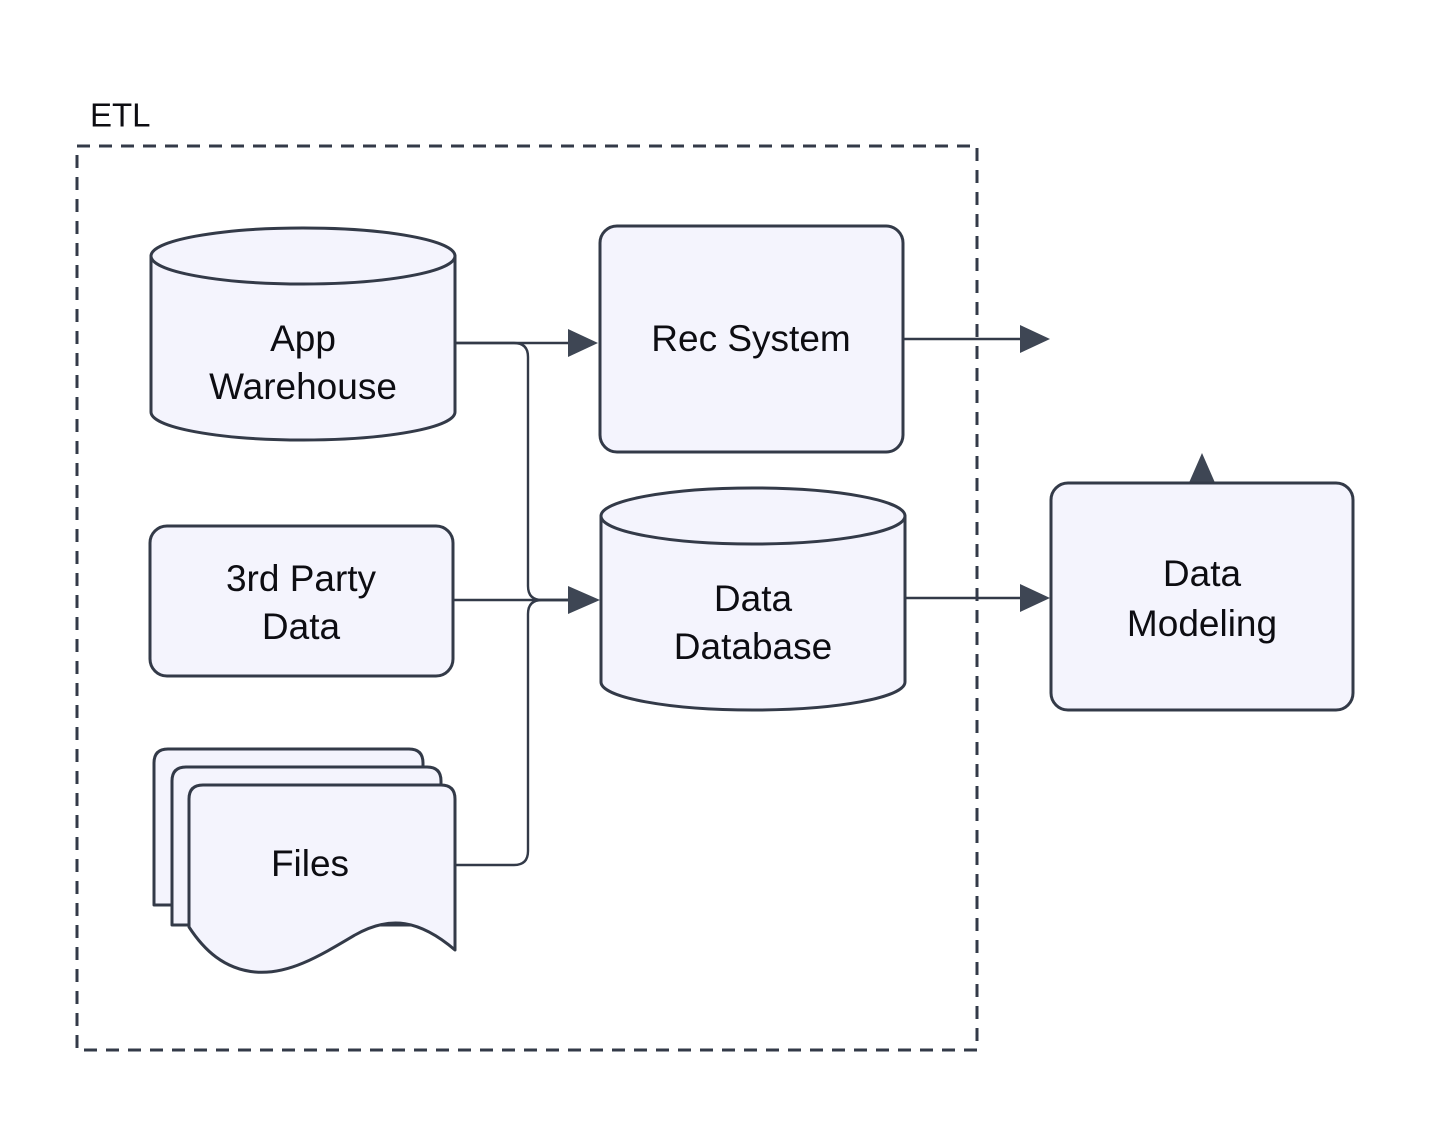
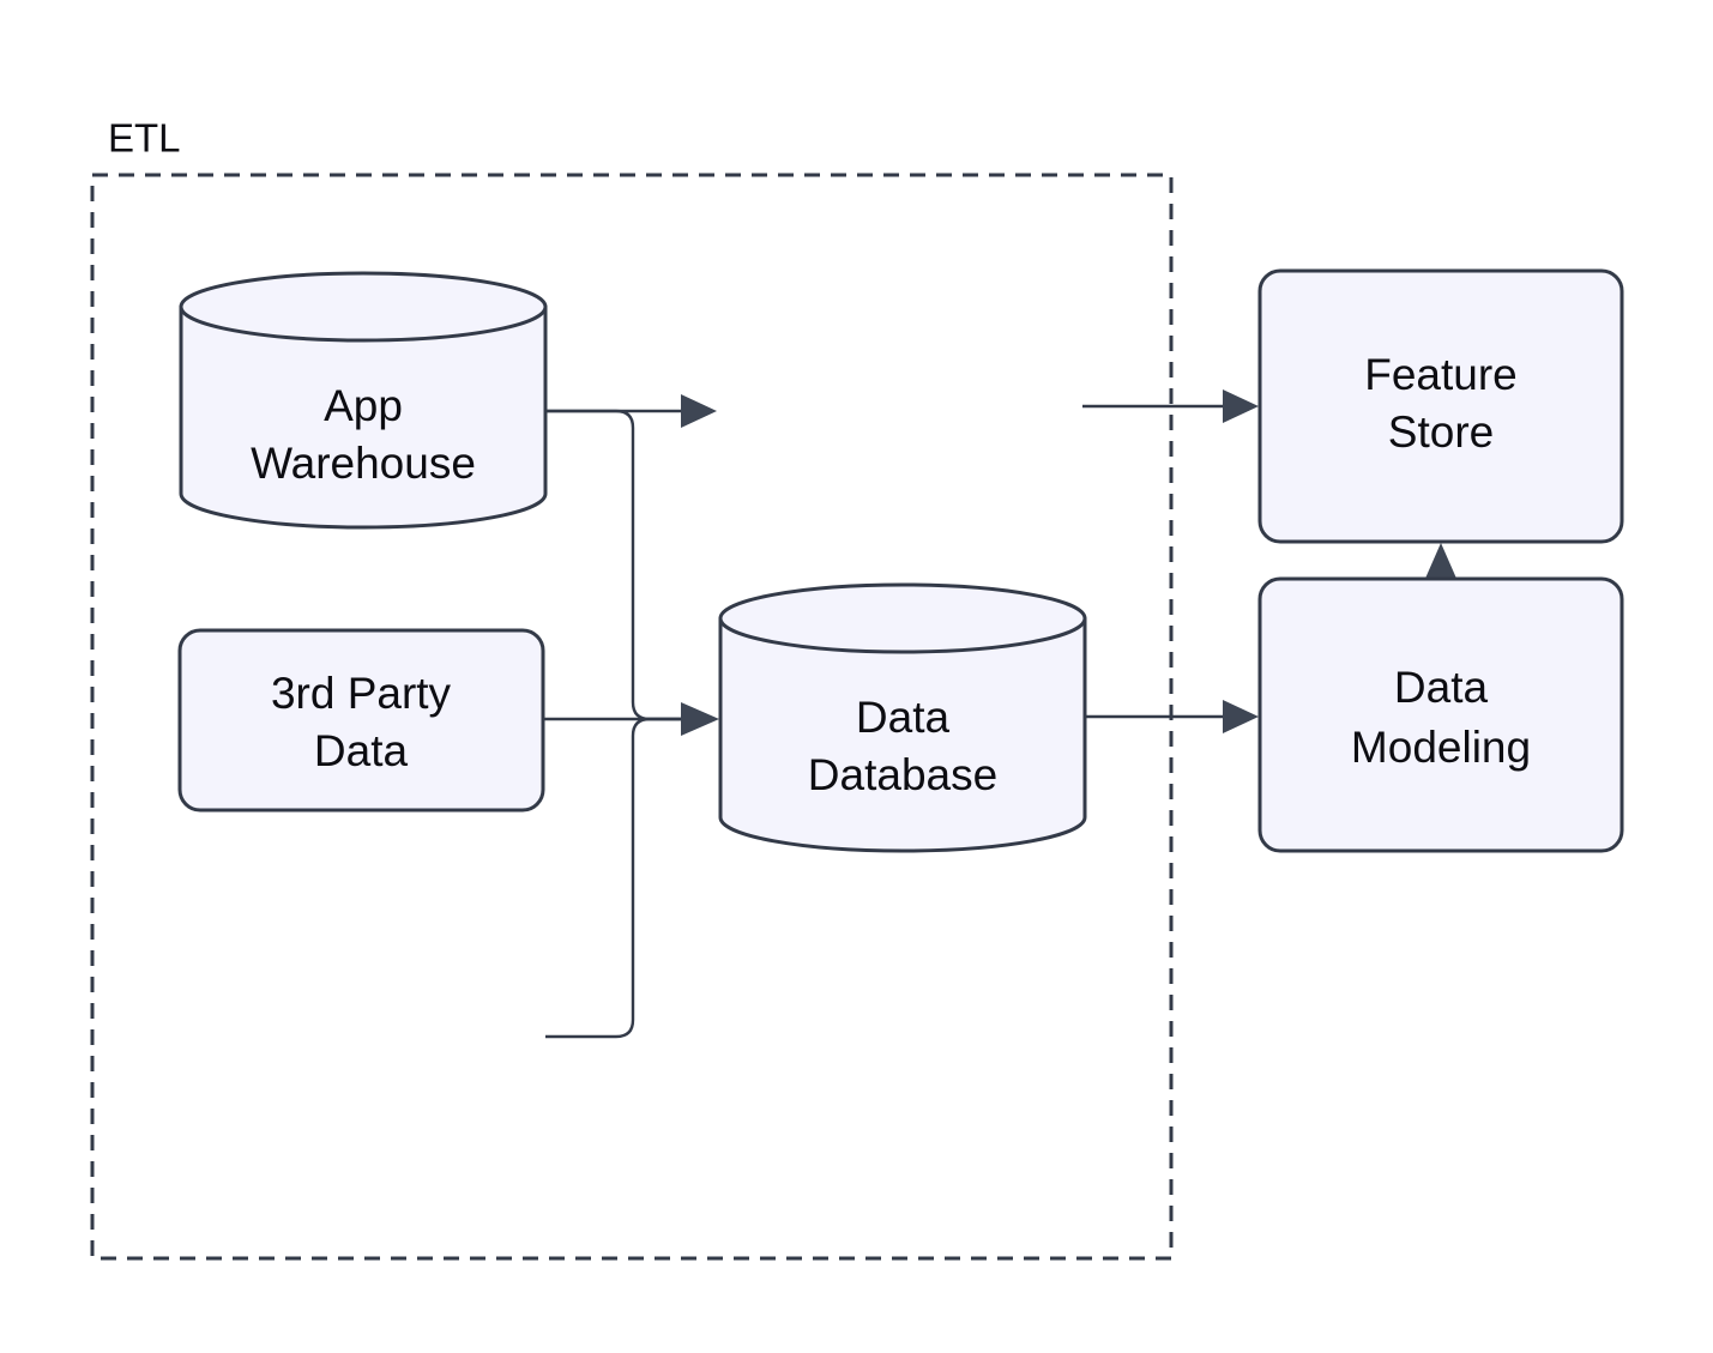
  ETL
  App
  Warehouse
  3rd Party
  Data
- Files
- Rec System
  Data
  Database
+ Feature
+ Store
  Data
  Modeling
